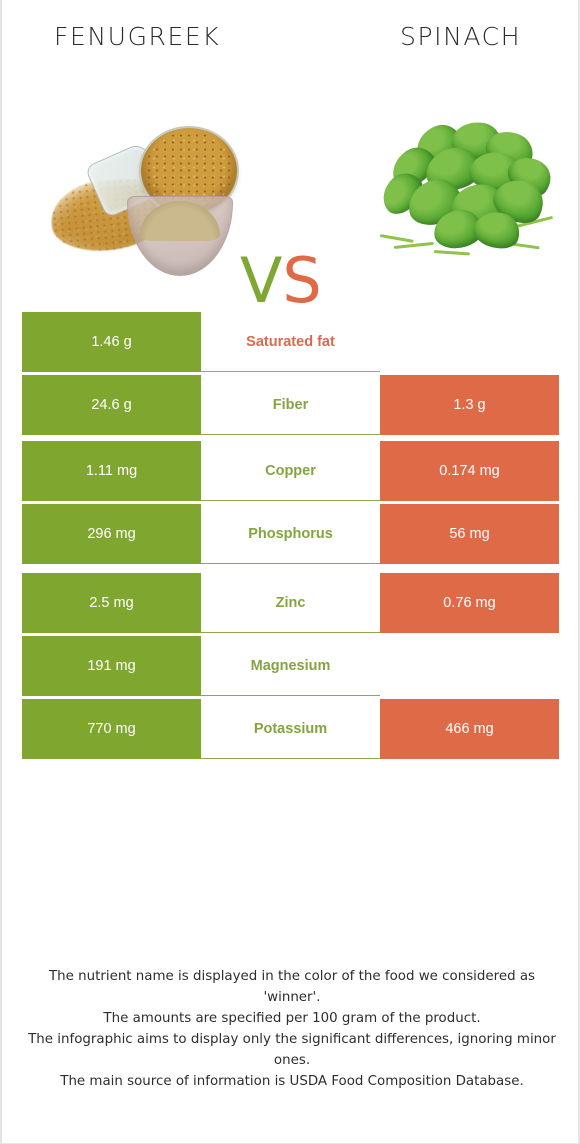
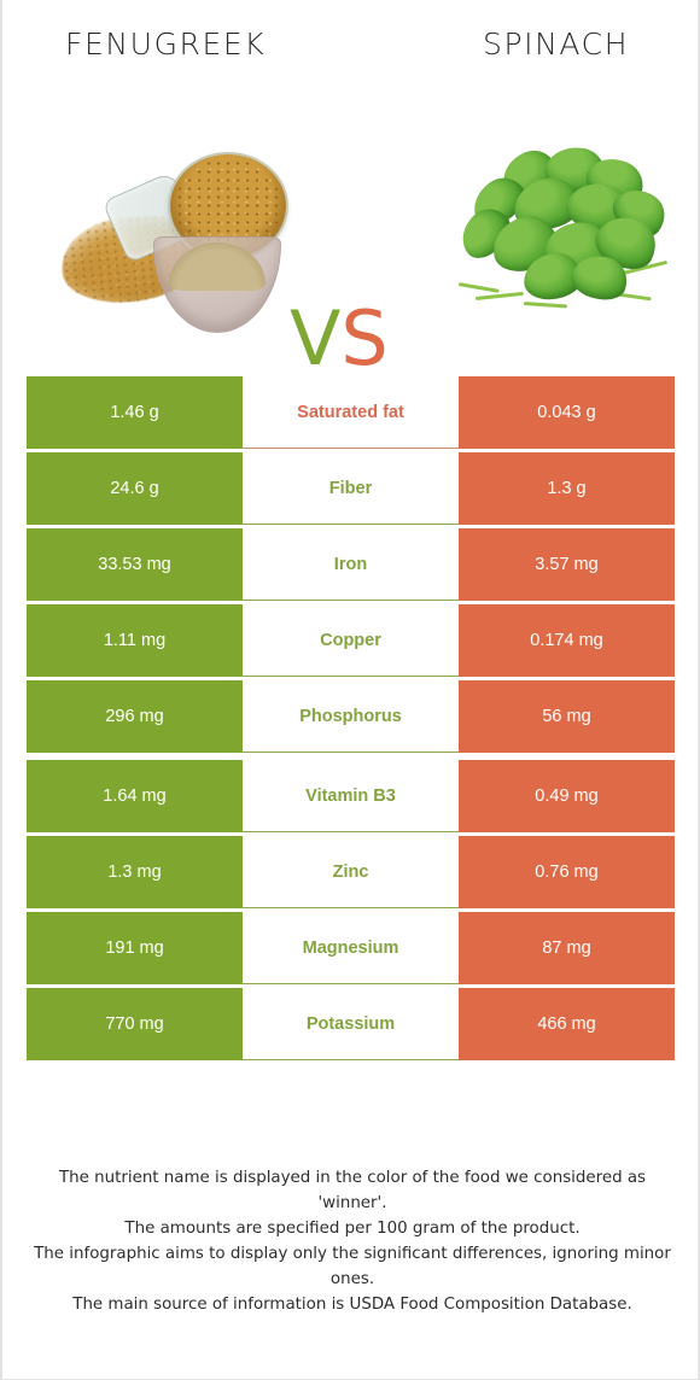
  FENUGREEK
  SPINACH
  VS
  1.46 g
  Saturated fat
+ 0.043 g
  24.6 g
  Fiber
  1.3 g
+ 33.53 mg
+ Iron
+ 3.57 mg
  1.11 mg
  Copper
  0.174 mg
  296 mg
  Phosphorus
  56 mg
+ 1.64 mg
+ Vitamin B3
+ 0.49 mg
- 2.5 mg
+ 1.3 mg
  Zinc
  0.76 mg
  191 mg
  Magnesium
+ 87 mg
  770 mg
  Potassium
  466 mg
  The nutrient name is displayed in the color of the food we considered as 'winner'.
  The amounts are specified per 100 gram of the product.
  The infographic aims to display only the significant differences, ignoring minor ones.
  The main source of information is USDA Food Composition Database.
